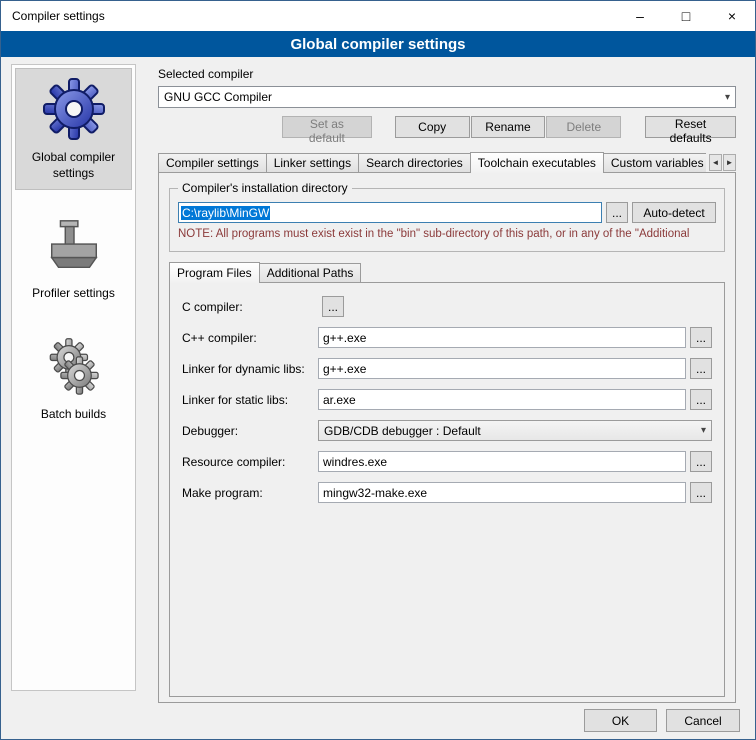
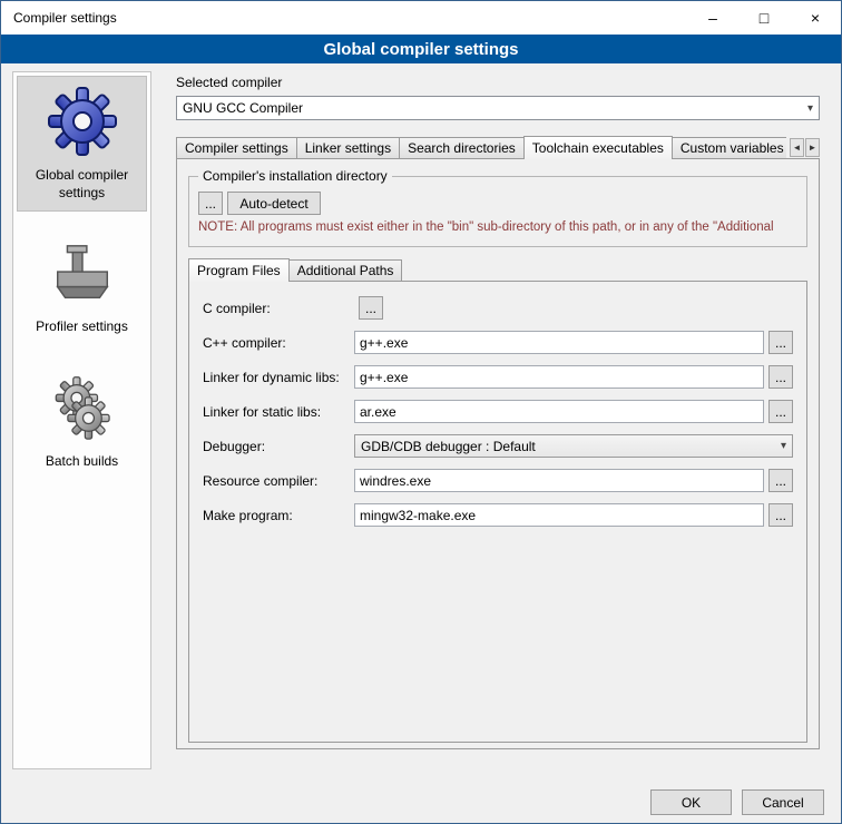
  Compiler settings
  –
  □
  ×
  Global compiler settings
  Global compiler settings
  Profiler settings
  Batch builds
  Selected compiler
  GNU GCC Compiler
  ▾
- Set as default
- Copy
- Rename
- Delete
- Reset defaults
  Compiler settings
  Linker settings
  Search directories
  Toolchain executables
  Custom variables
  ◄
  ►
  Compiler's installation directory
- C:\raylib\MinGW
  ...
  Auto-detect
- NOTE: All programs must exist exist in the "bin" sub-directory of this path, or in any of the "Additional
+ NOTE: All programs must exist either in the "bin" sub-directory of this path, or in any of the "Additional
  Program Files
  Additional Paths
  C compiler:
  ...
  C++ compiler:
  g++.exe
  ...
  Linker for dynamic libs:
  g++.exe
  ...
  Linker for static libs:
  ar.exe
  ...
  Debugger:
  GDB/CDB debugger : Default
  ▾
  Resource compiler:
  windres.exe
  ...
  Make program:
  mingw32-make.exe
  ...
  OK
  Cancel
